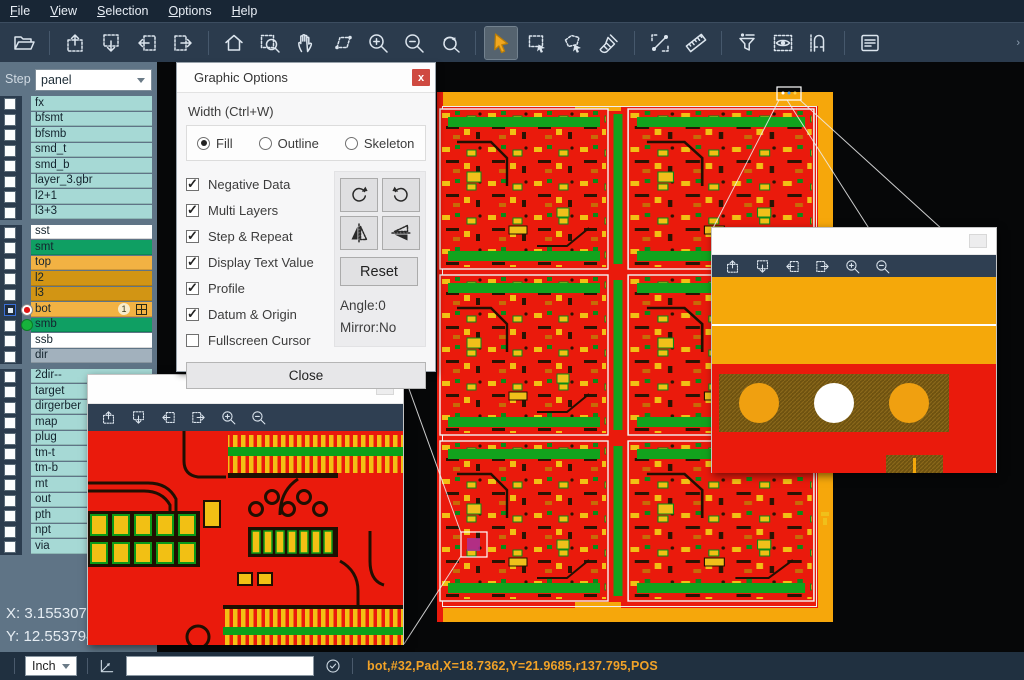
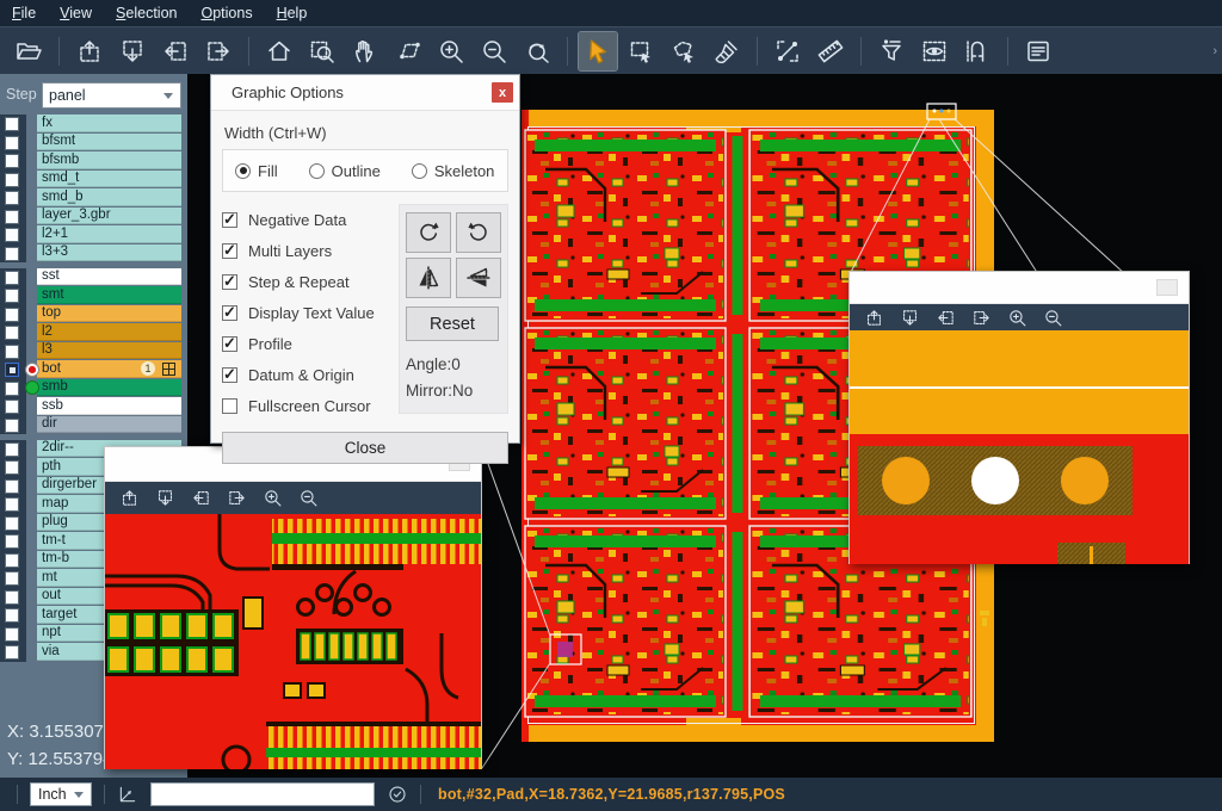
  File
  View
  Selection
  Options
  Help
  ›
  Step
  panel
  fx
  bfsmt
  bfsmb
  smd_t
  smd_b
  layer_3.gbr
  l2+1
  l3+3
  sst
  smt
  top
  l2
  l3
  bot
  1
  smb
  ssb
  dir
  2dir--
- target
+ pth
  dirgerber
  map
  plug
  tm-t
  tm-b
  mt
  out
- pth
+ target
  npt
  via
  X: 3.155307
  Y: 12.55379
  Graphic Options
  x
  Width (Ctrl+W)
  Fill
  Outline
  Skeleton
  Negative Data
  Multi Layers
  Step & Repeat
  Display Text Value
  Profile
  Datum & Origin
  Fullscreen Cursor
  Reset
  Angle:0
  Mirror:No
  Close
  Inch
  bot,#32,Pad,X=18.7362,Y=21.9685,r137.795,POS
